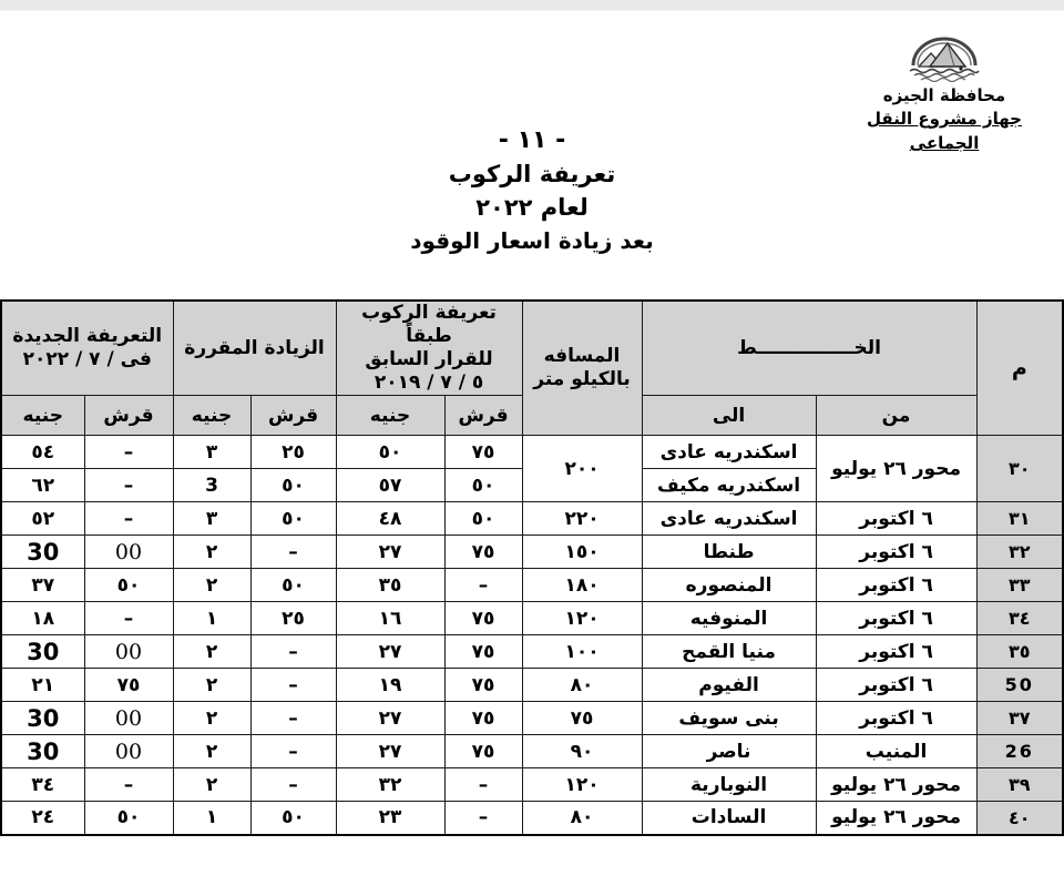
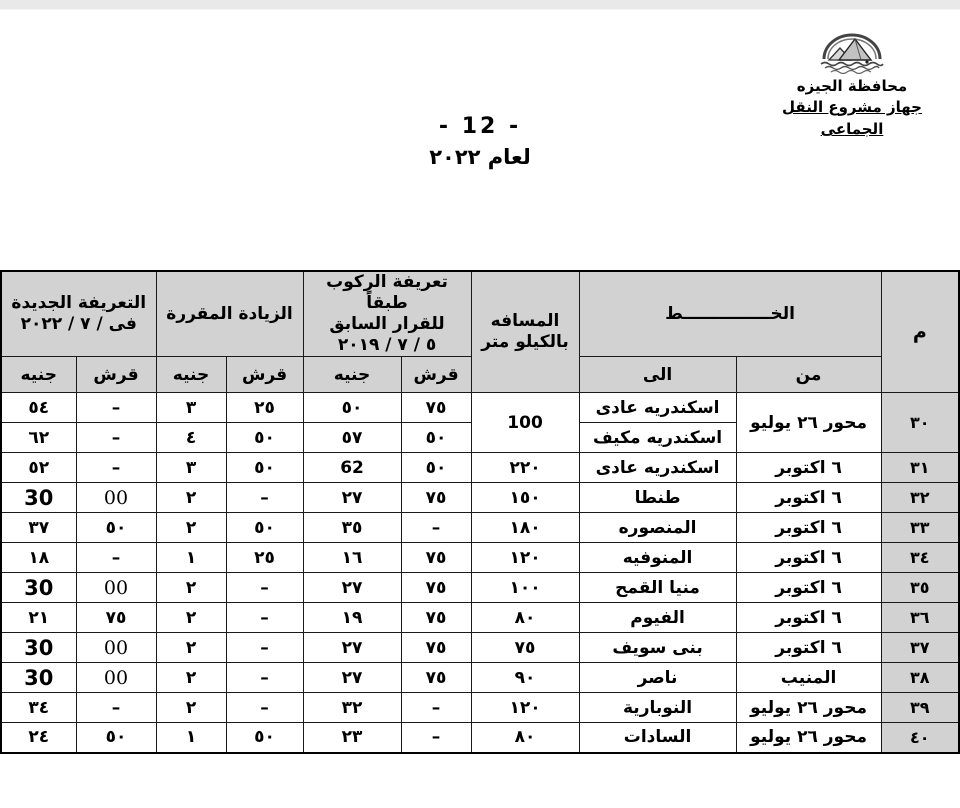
  محافظة الجيزه
  جهاز مشروع النقل الجماعى
- - ١١ -
+ - 12 -
- تعريفة الركوب
  لعام ٢٠٢٢
- بعد زيادة اسعار الوقود
  م	الخـــــــــــــــط	المسافه بالكيلو متر	تعريفة الركوب طبقاً للقرار السابق ٥ / ٧ / ٢٠١٩	الزيادة المقررة	التعريفة الجديدة فى / ٧ / ٢٠٢٢
  من	الى	قرش	جنيه	قرش	جنيه	قرش	جنيه
- ٣٠	محور ٢٦ يوليو	اسكندريه عادى	٢٠٠	٧٥	٥٠	٢٥	٣	–	٥٤
+ ٣٠	محور ٢٦ يوليو	اسكندريه عادى	100	٧٥	٥٠	٢٥	٣	–	٥٤
- اسكندريه مكيف	٥٠	٥٧	٥٠	3	–	٦٢
+ اسكندريه مكيف	٥٠	٥٧	٥٠	٤	–	٦٢
- ٣١	٦ اكتوبر	اسكندريه عادى	٢٢٠	٥٠	٤٨	٥٠	٣	–	٥٢
+ ٣١	٦ اكتوبر	اسكندريه عادى	٢٢٠	٥٠	62	٥٠	٣	–	٥٢
  ٣٢	٦ اكتوبر	طنطا	١٥٠	٧٥	٢٧	–	٢	00	30
  ٣٣	٦ اكتوبر	المنصوره	١٨٠	–	٣٥	٥٠	٢	٥٠	٣٧
  ٣٤	٦ اكتوبر	المنوفيه	١٢٠	٧٥	١٦	٢٥	١	–	١٨
  ٣٥	٦ اكتوبر	منيا القمح	١٠٠	٧٥	٢٧	–	٢	00	30
- 50	٦ اكتوبر	الفيوم	٨٠	٧٥	١٩	–	٢	٧٥	٢١
+ ٣٦	٦ اكتوبر	الفيوم	٨٠	٧٥	١٩	–	٢	٧٥	٢١
  ٣٧	٦ اكتوبر	بنى سويف	٧٥	٧٥	٢٧	–	٢	00	30
- 26	المنيب	ناصر	٩٠	٧٥	٢٧	–	٢	00	30
+ ٣٨	المنيب	ناصر	٩٠	٧٥	٢٧	–	٢	00	30
  ٣٩	محور ٢٦ يوليو	النوبارية	١٢٠	–	٣٢	–	٢	–	٣٤
  ٤٠	محور ٢٦ يوليو	السادات	٨٠	–	٢٣	٥٠	١	٥٠	٢٤
